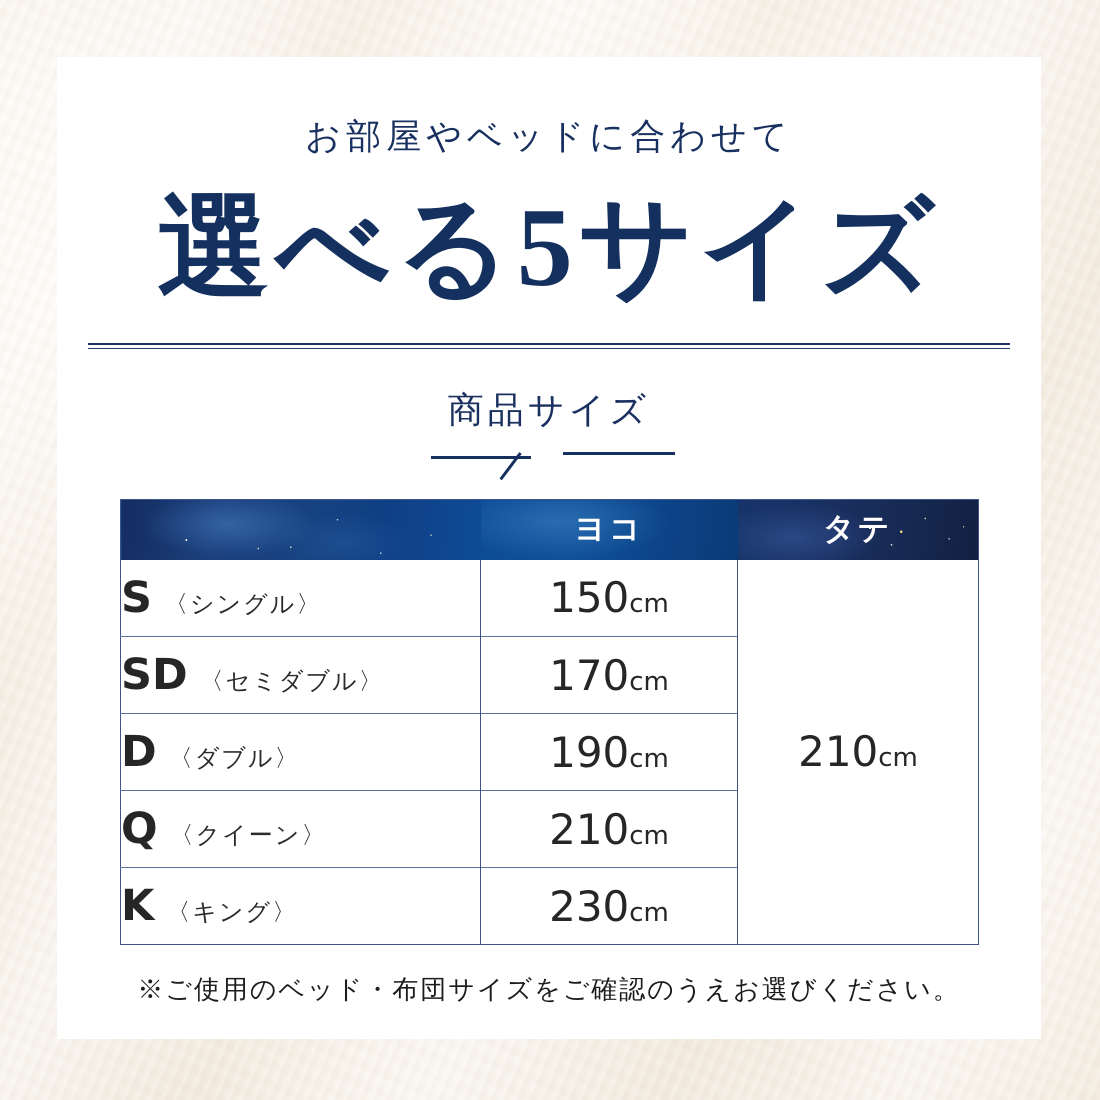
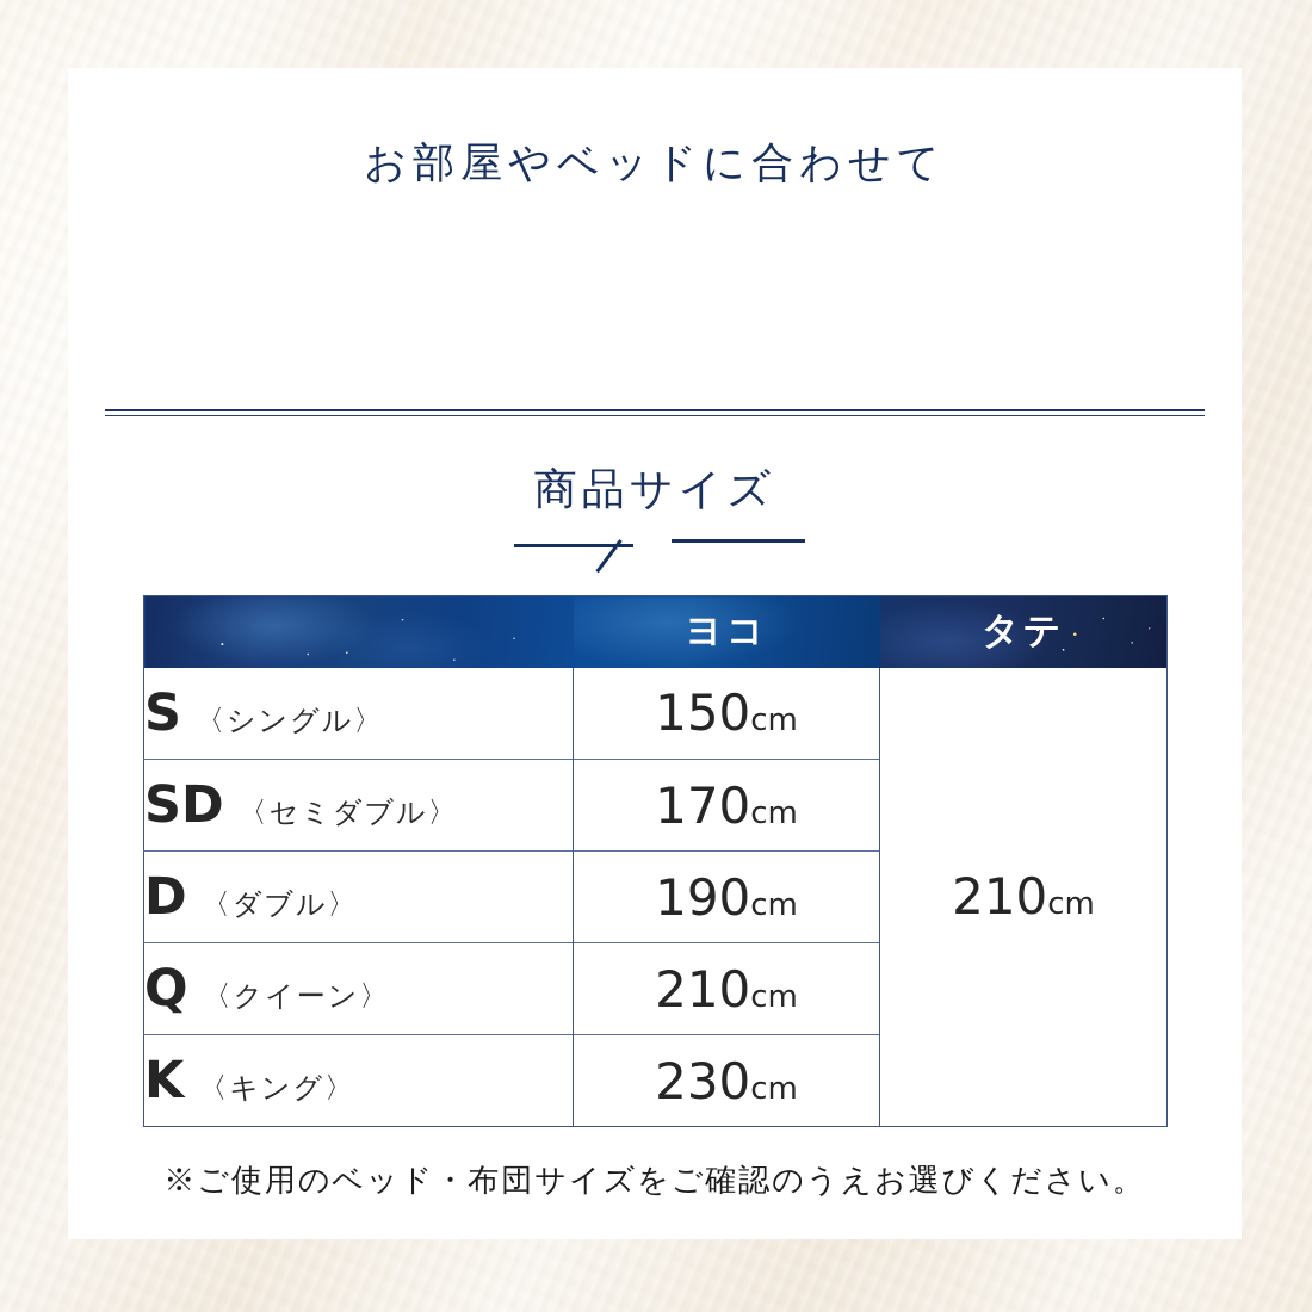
  お部屋やベッドに合わせて
- 選べる5サイズ
  商品サイズ
  	ヨコ	タテ
  S 〈シングル〉	150cm	210cm
  SD 〈セミダブル〉	170cm
  D 〈ダブル〉	190cm
  Q 〈クイーン〉	210cm
  K 〈キング〉	230cm
  ※ご使用のベッド・布団サイズをご確認のうえお選びください。
